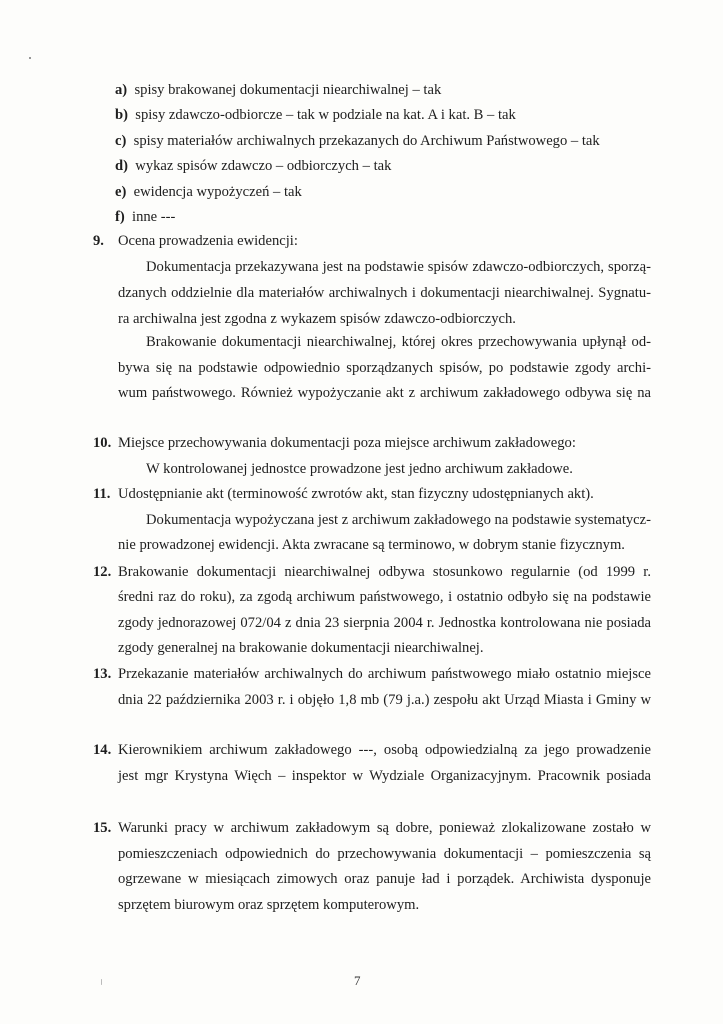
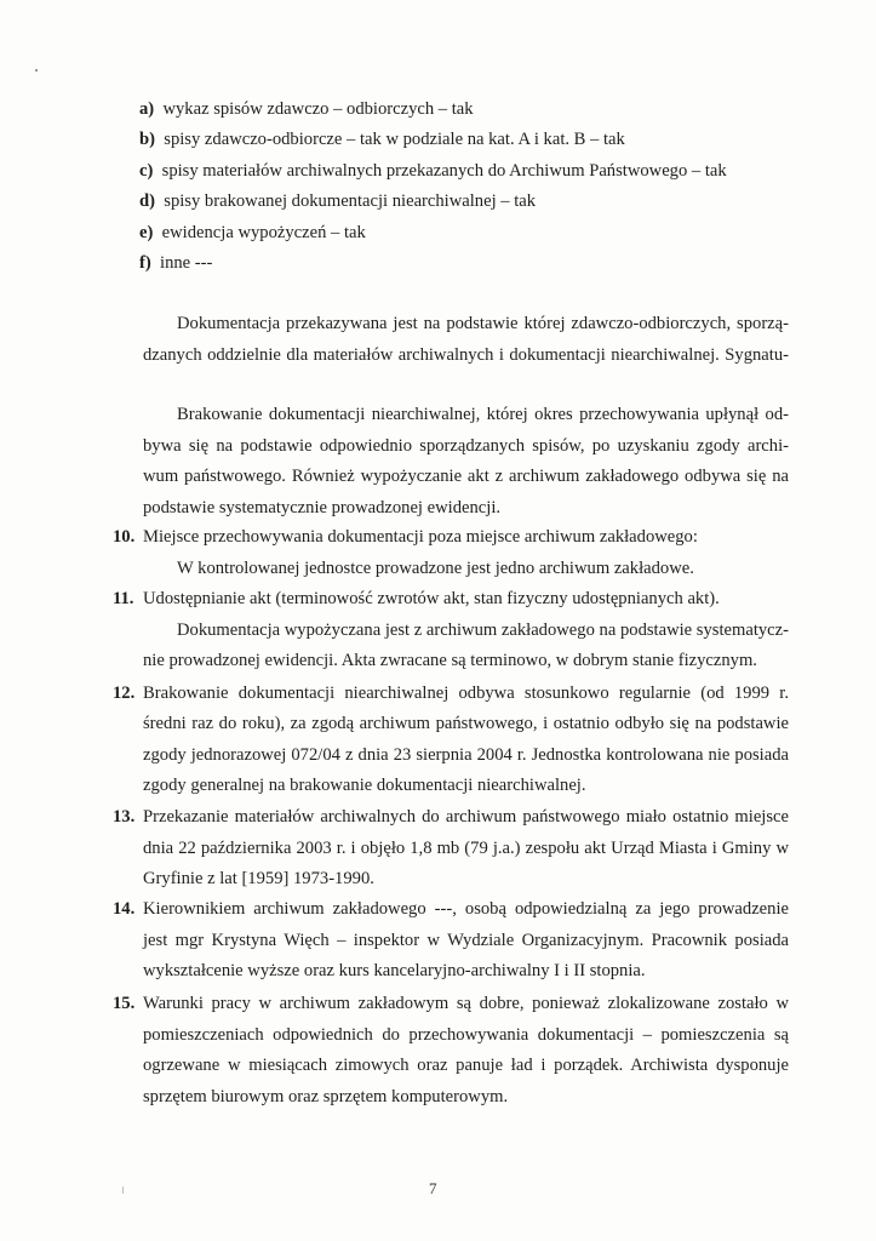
- a) spisy brakowanej dokumentacji niearchiwalnej – tak
+ a) wykaz spisów zdawczo – odbiorczych – tak
  b) spisy zdawczo-odbiorcze – tak w podziale na kat. A i kat. B – tak
  c) spisy materiałów archiwalnych przekazanych do Archiwum Państwowego – tak
- d) wykaz spisów zdawczo – odbiorczych – tak
+ d) spisy brakowanej dokumentacji niearchiwalnej – tak
  e) ewidencja wypożyczeń – tak
  f) inne ---
- 9. Ocena prowadzenia ewidencji:
- Dokumentacja przekazywana jest na podstawie spisów zdawczo-odbiorczych, sporzą-
+ Dokumentacja przekazywana jest na podstawie której zdawczo-odbiorczych, sporzą-
  dzanych oddzielnie dla materiałów archiwalnych i dokumentacji niearchiwalnej. Sygnatu-
- ra archiwalna jest zgodna z wykazem spisów zdawczo-odbiorczych.
  Brakowanie dokumentacji niearchiwalnej, której okres przechowywania upłynął od-
- bywa się na podstawie odpowiednio sporządzanych spisów, po podstawie zgody archi-
+ bywa się na podstawie odpowiednio sporządzanych spisów, po uzyskaniu zgody archi-
  wum państwowego. Również wypożyczanie akt z archiwum zakładowego odbywa się na
+ podstawie systematycznie prowadzonej ewidencji.
  10. Miejsce przechowywania dokumentacji poza miejsce archiwum zakładowego:
  W kontrolowanej jednostce prowadzone jest jedno archiwum zakładowe.
  11. Udostępnianie akt (terminowość zwrotów akt, stan fizyczny udostępnianych akt).
  Dokumentacja wypożyczana jest z archiwum zakładowego na podstawie systematycz-
  nie prowadzonej ewidencji. Akta zwracane są terminowo, w dobrym stanie fizycznym.
  12. Brakowanie dokumentacji niearchiwalnej odbywa stosunkowo regularnie (od 1999 r.
  średni raz do roku), za zgodą archiwum państwowego, i ostatnio odbyło się na podstawie
  zgody jednorazowej 072/04 z dnia 23 sierpnia 2004 r. Jednostka kontrolowana nie posiada
  zgody generalnej na brakowanie dokumentacji niearchiwalnej.
  13. Przekazanie materiałów archiwalnych do archiwum państwowego miało ostatnio miejsce
  dnia 22 października 2003 r. i objęło 1,8 mb (79 j.a.) zespołu akt Urząd Miasta i Gminy w
+ Gryfinie z lat [1959] 1973-1990.
  14. Kierownikiem archiwum zakładowego ---, osobą odpowiedzialną za jego prowadzenie
  jest mgr Krystyna Więch – inspektor w Wydziale Organizacyjnym. Pracownik posiada
+ wykształcenie wyższe oraz kurs kancelaryjno-archiwalny I i II stopnia.
  15. Warunki pracy w archiwum zakładowym są dobre, ponieważ zlokalizowane zostało w
  pomieszczeniach odpowiednich do przechowywania dokumentacji – pomieszczenia są
  ogrzewane w miesiącach zimowych oraz panuje ład i porządek. Archiwista dysponuje
  sprzętem biurowym oraz sprzętem komputerowym.
  7
